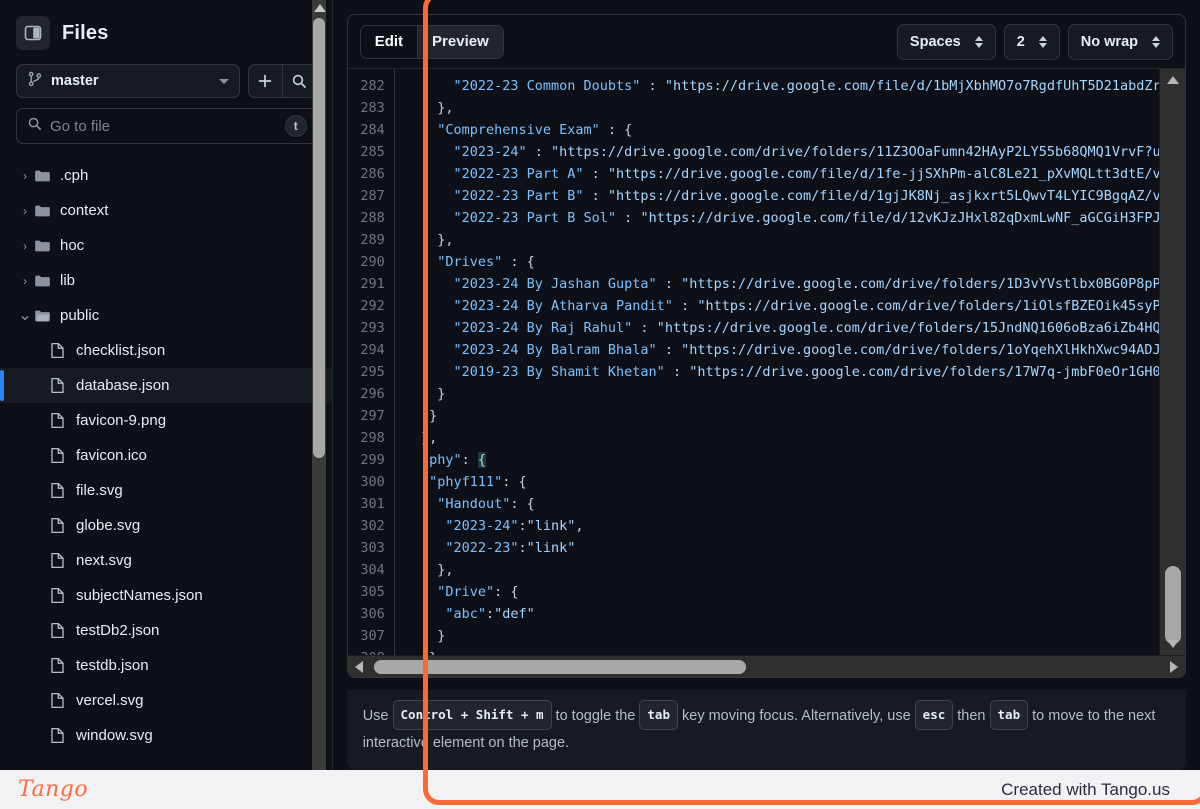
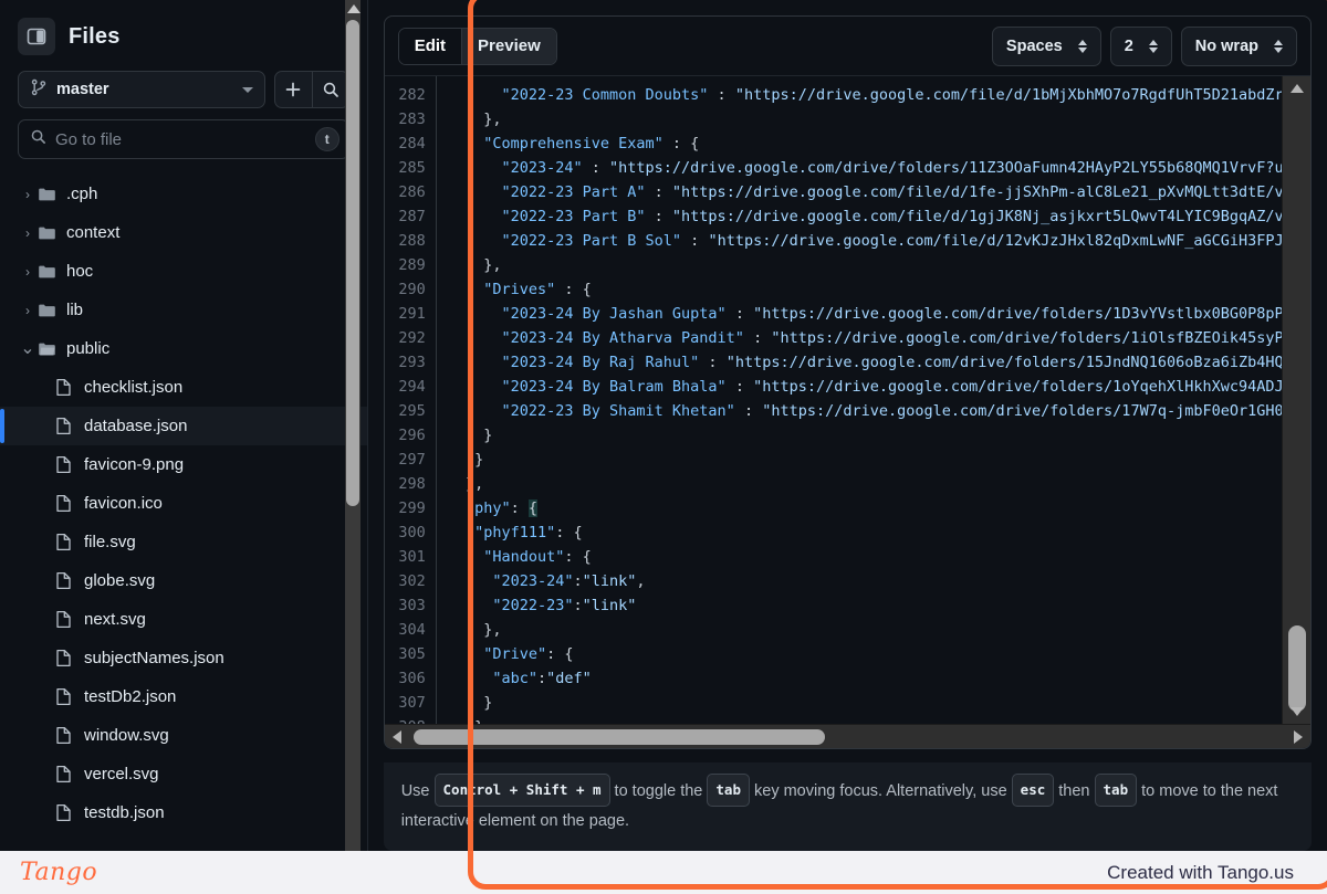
  Files
  master
  Go to file
  t
  ›
  .cph
  ›
  context
  ›
  hoc
  ›
  lib
  ⌄
  public
  checklist.json
  database.json
  favicon-9.png
  favicon.ico
  file.svg
  globe.svg
  next.svg
  subjectNames.json
  testDb2.json
- testdb.json
+ window.svg
  vercel.svg
- window.svg
+ testdb.json
  Edit
  Preview
  Spaces
  2
  No wrap
  282
  283
  284
  285
  286
  287
  288
  289
  290
  291
  292
  293
  294
  295
  296
  297
  298
  299
  300
  301
  302
  303
  304
  305
  306
  307
  "2022-23 Common Doubts" : "https://drive.google.com/file/d/1bMjXbhMO7o7RgdfUhT5D21abdZr
  },
  "Comprehensive Exam" : {
  "2023-24" : "https://drive.google.com/drive/folders/11Z3OOaFumn42HAyP2LY55b68QMQ1VrvF?u
  "2022-23 Part A" : "https://drive.google.com/file/d/1fe-jjSXhPm-alC8Le21_pXvMQLtt3dtE/v
  "2022-23 Part B" : "https://drive.google.com/file/d/1gjJK8Nj_asjkxrt5LQwvT4LYIC9BgqAZ/v
  "2022-23 Part B Sol" : "https://drive.google.com/file/d/12vKJzJHxl82qDxmLwNF_aGCGiH3FPJ
  },
  "Drives" : {
  "2023-24 By Jashan Gupta" : "https://drive.google.com/drive/folders/1D3vYVstlbx0BG0P8pP
  "2023-24 By Atharva Pandit" : "https://drive.google.com/drive/folders/1iOlsfBZEOik45syP
  "2023-24 By Raj Rahul" : "https://drive.google.com/drive/folders/15JndNQ1606oBza6iZb4HQ
  "2023-24 By Balram Bhala" : "https://drive.google.com/drive/folders/1oYqehXlHkhXwc94ADJ
- "2019-23 By Shamit Khetan" : "https://drive.google.com/drive/folders/17W7q-jmbF0eOr1GH0
+ "2022-23 By Shamit Khetan" : "https://drive.google.com/drive/folders/17W7q-jmbF0eOr1GH0
  }
  }
  },
  "phy": {
  "phyf111": {
  "Handout": {
  "2023-24":"link",
  "2022-23":"link"
  },
  "Drive": {
  "abc":"def"
  }
  Use Control + Shift + m to toggle the tab key moving focus. Alternatively, use esc then tab to move to the next interactive element on the page.
  Tango
  Created with Tango.us
